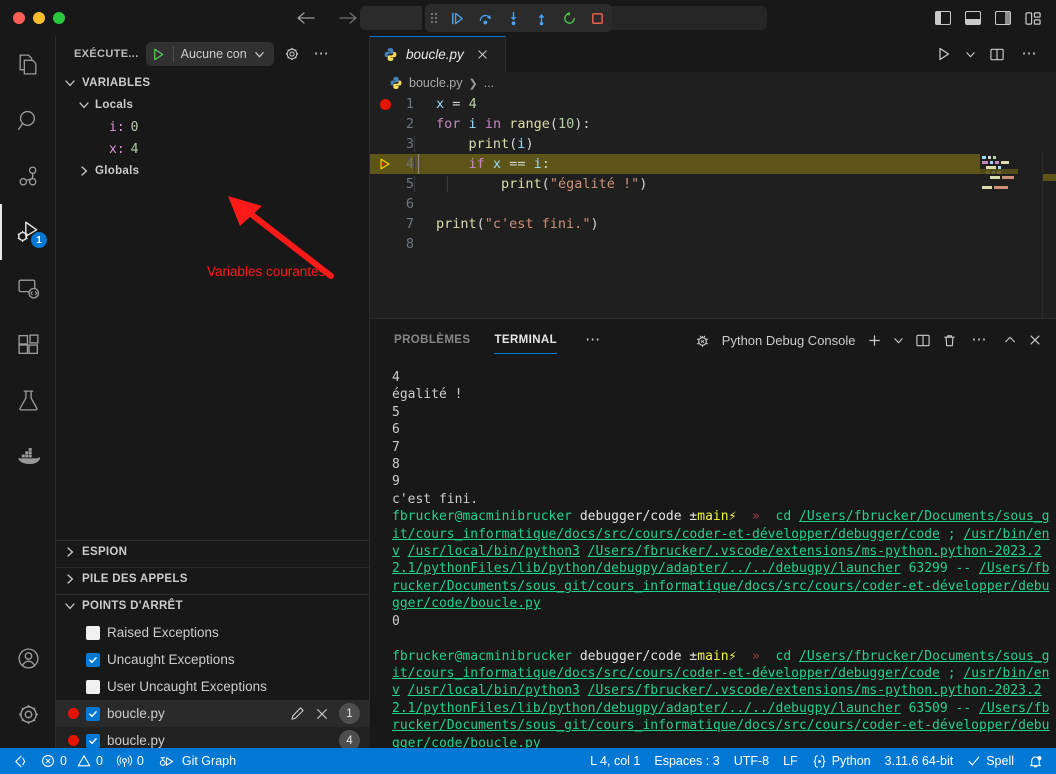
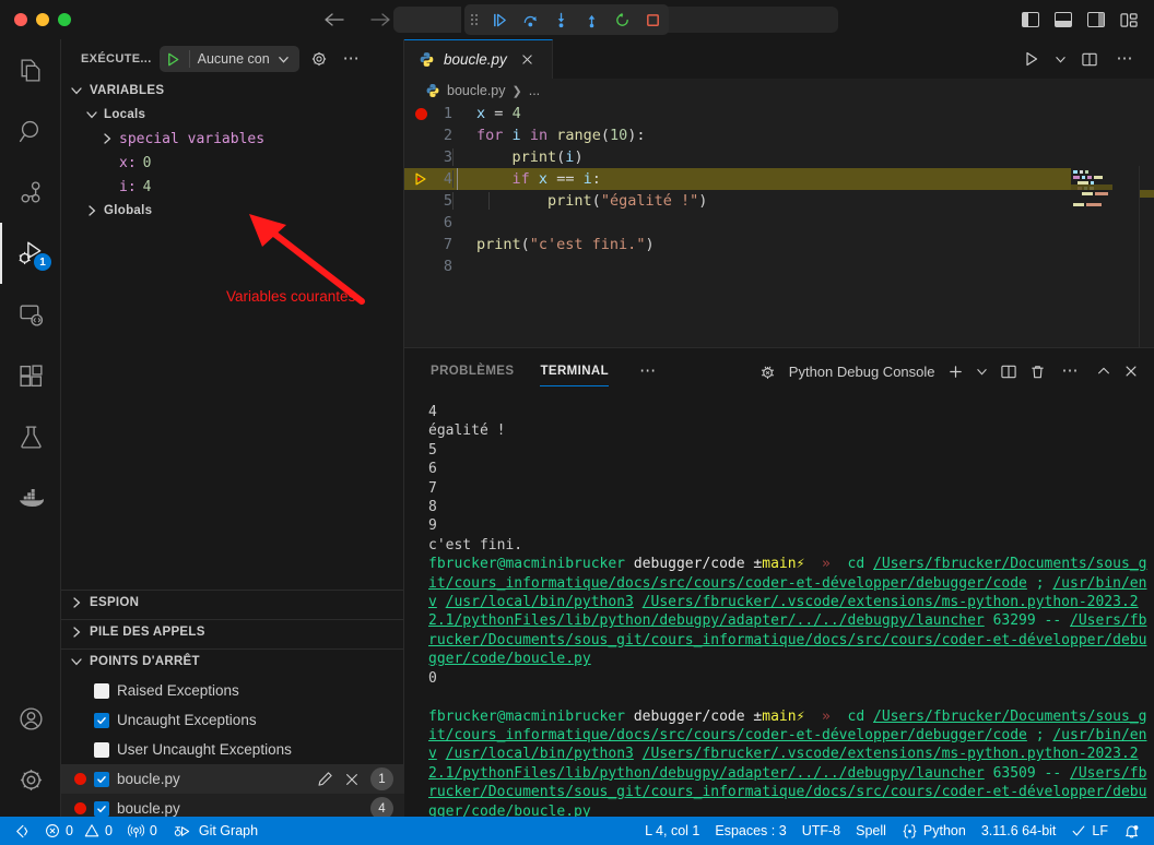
  1
  EXÉCUTE...
  Aucune con
  ⋯
  VARIABLES
  Locals
+ special variables
- i:
+ x:
  0
- x:
+ i:
  4
  Globals
  ESPION
  PILE DES APPELS
  POINTS D'ARRÊT
  Raised Exceptions
  Uncaught Exceptions
  User Uncaught Exceptions
  boucle.py
  1
  boucle.py
  4
  Variables courantes
  boucle.py
  ⋯
  boucle.py
  ❯
  ...
  1
  x = 4
  2
  for i in range(10):
  3
  print(i)
  4
  if x == i:
  5
  print("égalité !")
  6
  7
  print("c'est fini.")
  8
  PROBLÈMES
  TERMINAL
  ⋯
  Python Debug Console
  ⋯
  4
  égalité !
  5
  6
  7
  8
  9
  c'est fini.
  fbrucker@macminibrucker debugger/code ±main⚡ » cd /Users/fbrucker/Documents/sous_git/cours_informatique/docs/src/cours/coder-et-développer/debugger/code ; /usr/bin/env /usr/local/bin/python3 /Users/fbrucker/.vscode/extensions/ms-python.python-2023.22.1/pythonFiles/lib/python/debugpy/adapter/../../debugpy/launcher 63299 -- /Users/fbrucker/Documents/sous_git/cours_informatique/docs/src/cours/coder-et-développer/debugger/code/boucle.py
  0
  fbrucker@macminibrucker debugger/code ±main⚡ » cd /Users/fbrucker/Documents/sous_git/cours_informatique/docs/src/cours/coder-et-développer/debugger/code ; /usr/bin/env /usr/local/bin/python3 /Users/fbrucker/.vscode/extensions/ms-python.python-2023.22.1/pythonFiles/lib/python/debugpy/adapter/../../debugpy/launcher 63509 -- /Users/fbrucker/Documents/sous_git/cours_informatique/docs/src/cours/coder-et-développer/debugger/code/boucle.py
  0
  0
  0
  Git Graph
  L 4, col 1
  Espaces : 3
  UTF-8
- LF
+ Spell
  Python
  3.11.6 64-bit
- Spell
+ LF
